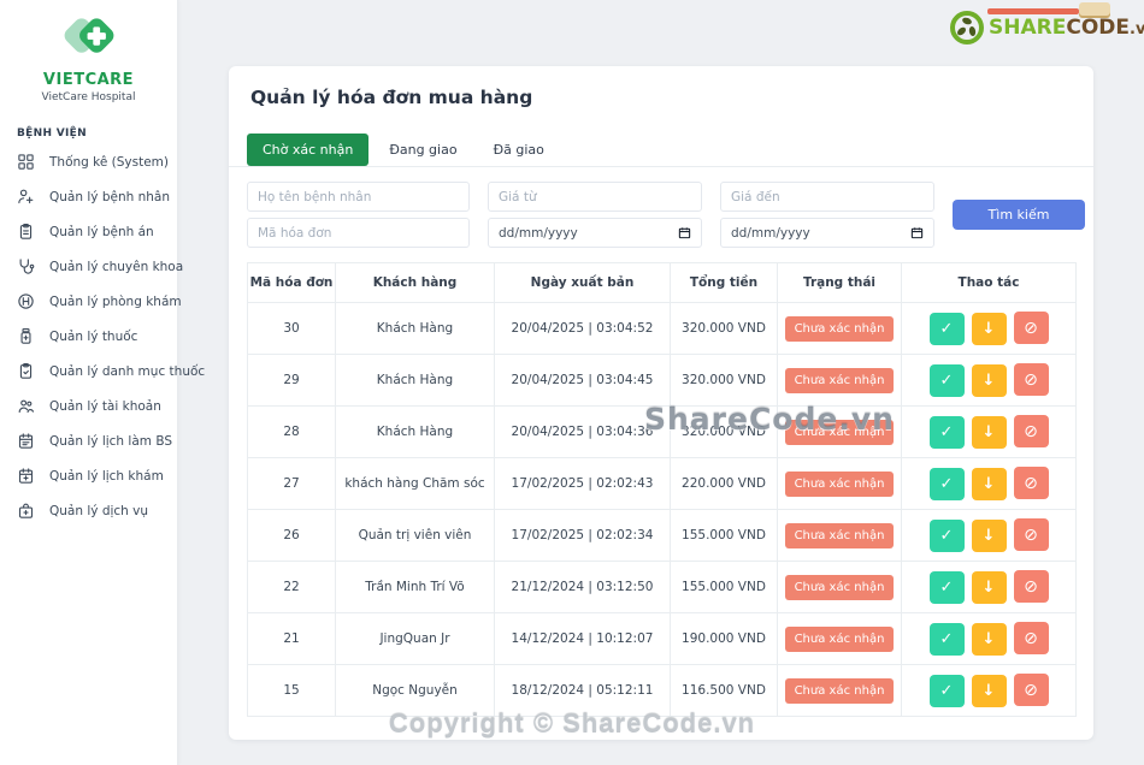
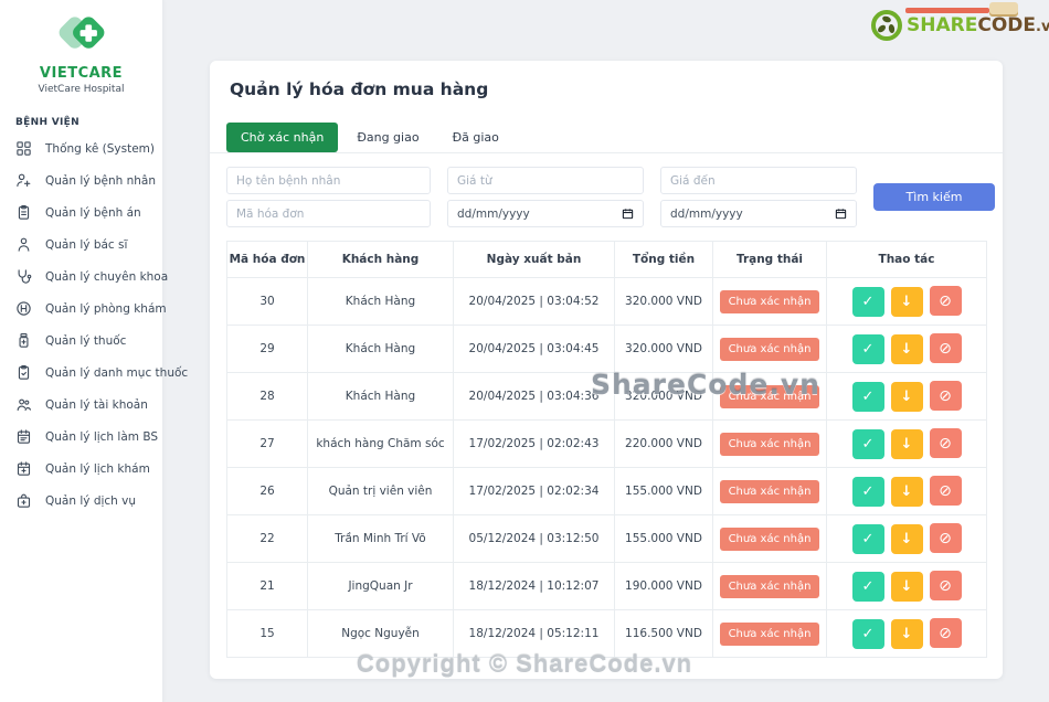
  VIETCARE
  VietCare Hospital
  BỆNH VIỆN
  Thống kê (System)
  Quản lý bệnh nhân
  Quản lý bệnh án
+ Quản lý bác sĩ
  Quản lý chuyên khoa
  Quản lý phòng khám
  Quản lý thuốc
  Quản lý danh mục thuốc
  Quản lý tài khoản
  Quản lý lịch làm BS
  Quản lý lịch khám
  Quản lý dịch vụ
  SHARECODE.v
  Quản lý hóa đơn mua hàng
  Chờ xác nhận
  Đang giao
  Đã giao
  Họ tên bệnh nhân
  Giá từ
  Giá đến
  Tìm kiếm
  Mã hóa đơn
  dd/mm/yyyy
  dd/mm/yyyy
  Mã hóa đơn	Khách hàng	Ngày xuất bản	Tổng tiền	Trạng thái	Thao tác
  30	Khách Hàng	20/04/2025 | 03:04:52	320.000 VND	Chưa xác nhận	✓ ↓ ⊘
  29	Khách Hàng	20/04/2025 | 03:04:45	320.000 VND	Chưa xác nhận	✓ ↓ ⊘
  28	Khách Hàng	20/04/2025 | 03:04:36	320.000 VND	Chưa xác nhận	✓ ↓ ⊘
  27	khách hàng Chăm sóc	17/02/2025 | 02:02:43	220.000 VND	Chưa xác nhận	✓ ↓ ⊘
  26	Quản trị viên viên	17/02/2025 | 02:02:34	155.000 VND	Chưa xác nhận	✓ ↓ ⊘
- 22	Trần Minh Trí Võ	21/12/2024 | 03:12:50	155.000 VND	Chưa xác nhận	✓ ↓ ⊘
+ 22	Trần Minh Trí Võ	05/12/2024 | 03:12:50	155.000 VND	Chưa xác nhận	✓ ↓ ⊘
- 21	JingQuan Jr	14/12/2024 | 10:12:07	190.000 VND	Chưa xác nhận	✓ ↓ ⊘
+ 21	JingQuan Jr	18/12/2024 | 10:12:07	190.000 VND	Chưa xác nhận	✓ ↓ ⊘
  15	Ngọc Nguyễn	18/12/2024 | 05:12:11	116.500 VND	Chưa xác nhận	✓ ↓ ⊘
  ShareCode.vn
  Copyright © ShareCode.vn
